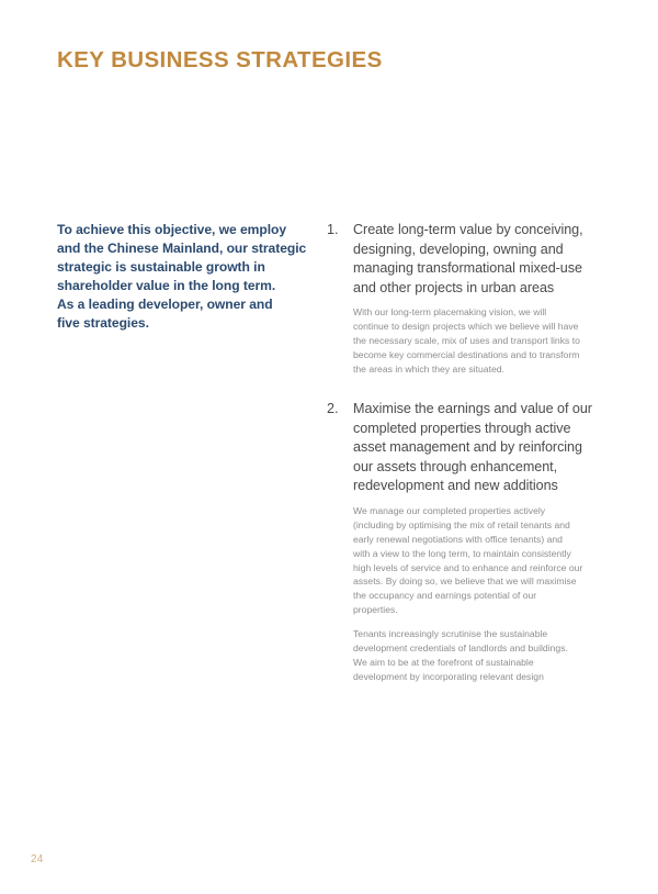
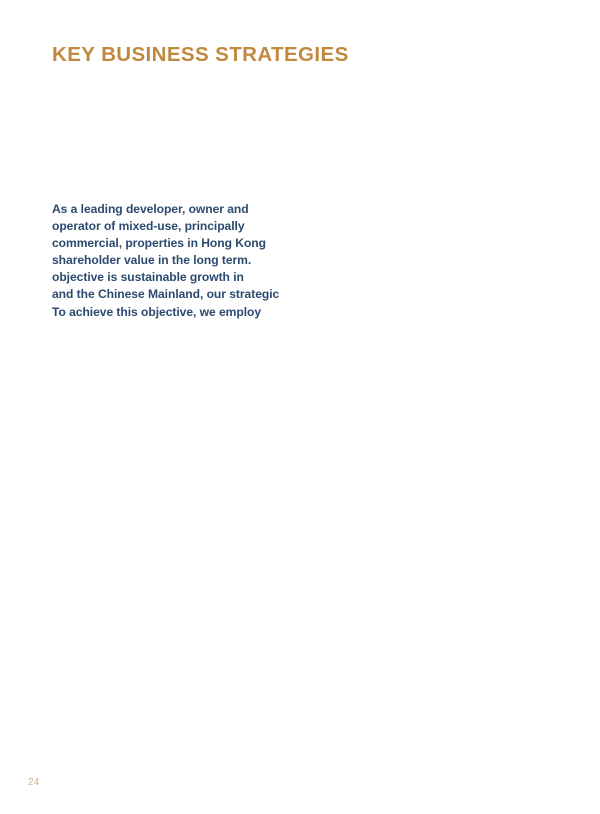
  KEY BUSINESS STRATEGIES
- To achieve this objective, we employ
+ As a leading developer, owner and
+ operator of mixed-use, principally
+ commercial, properties in Hong Kong
- and the Chinese Mainland, our strategic
+ shareholder value in the long term.
- strategic is sustainable growth in
+ objective is sustainable growth in
- shareholder value in the long term.
+ and the Chinese Mainland, our strategic
- As a leading developer, owner and
+ To achieve this objective, we employ
- five strategies.
- 1.
- Create long-term value by conceiving,
- designing, developing, owning and
- managing transformational mixed-use
- and other projects in urban areas
- With our long-term placemaking vision, we will
- continue to design projects which we believe will have
- the necessary scale, mix of uses and transport links to
- become key commercial destinations and to transform
- the areas in which they are situated.
- 2.
- Maximise the earnings and value of our
- completed properties through active
- asset management and by reinforcing
- our assets through enhancement,
- redevelopment and new additions
- We manage our completed properties actively
- (including by optimising the mix of retail tenants and
- early renewal negotiations with office tenants) and
- with a view to the long term, to maintain consistently
- high levels of service and to enhance and reinforce our
- assets. By doing so, we believe that we will maximise
- the occupancy and earnings potential of our
- properties.
- Tenants increasingly scrutinise the sustainable
- development credentials of landlords and buildings.
- We aim to be at the forefront of sustainable
- development by incorporating relevant design
  24
